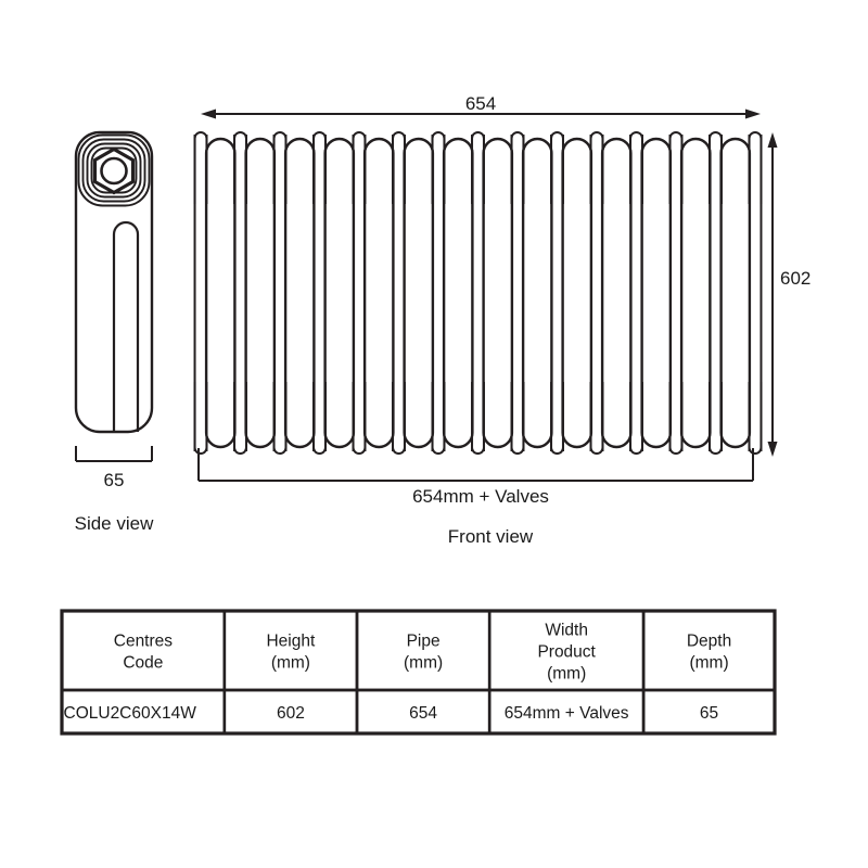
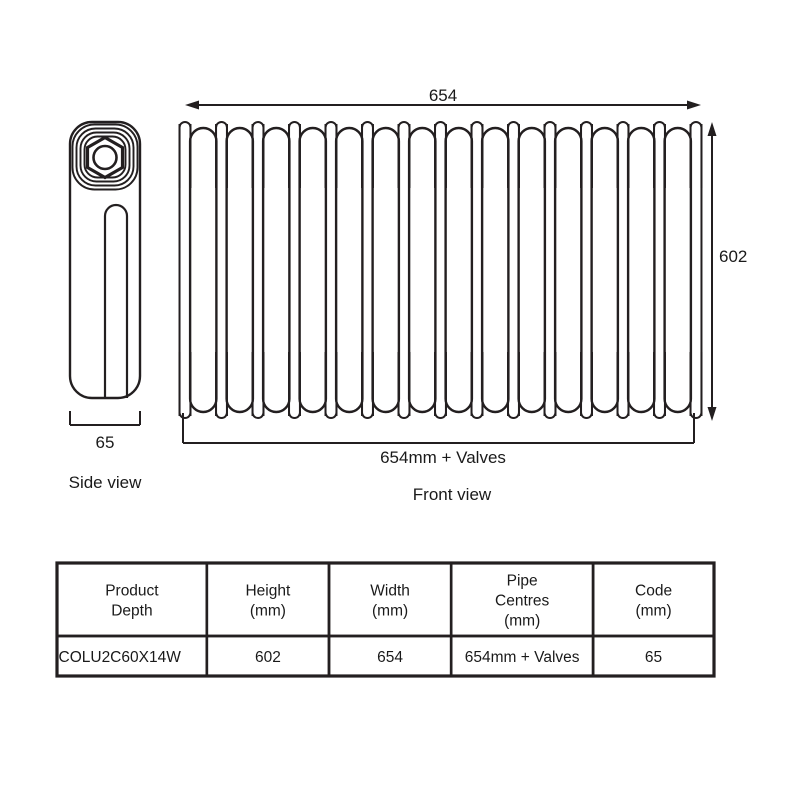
  65
  Side view
  654
  602
  654mm + Valves
  Front view
- Centres
+ Product
- Code
+ Depth
  COLU2C60X14W
  Height
  (mm)
  602
- Pipe
+ Width
  (mm)
  654
- Width
+ Pipe
- Product
+ Centres
  (mm)
  654mm + Valves
- Depth
+ Code
  (mm)
  65
